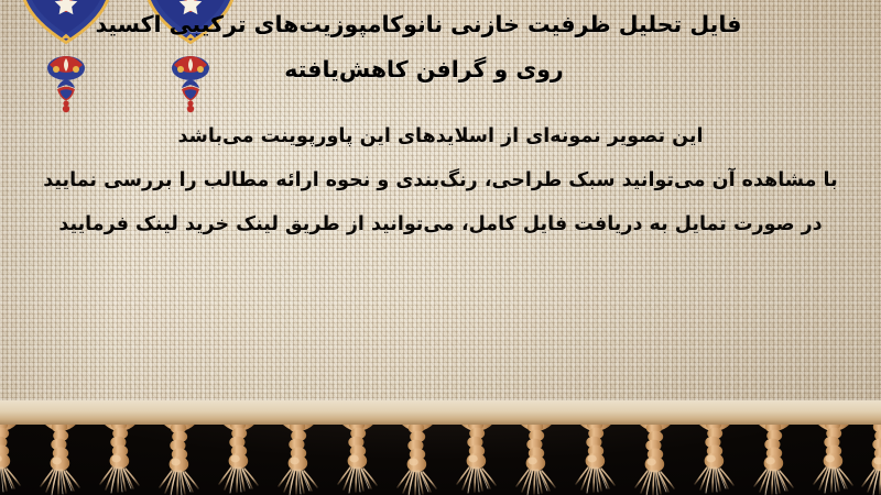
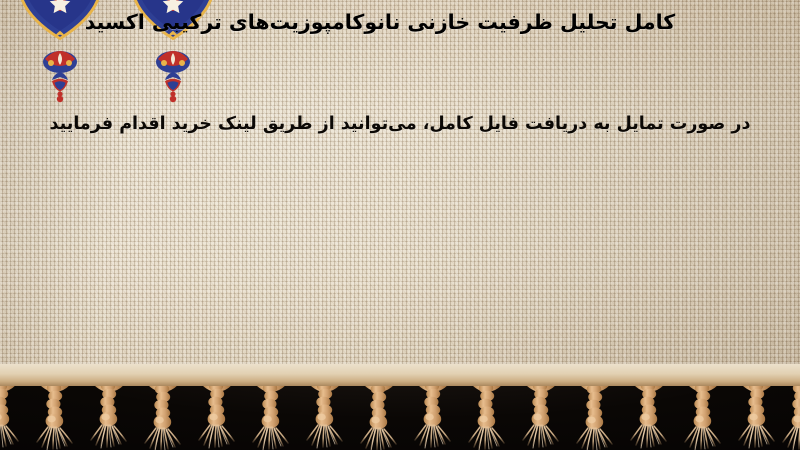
- فایل تحلیل ظرفیت خازنی نانوکامپوزیت‌های ترکیبی اکسید
+ کامل تحلیل ظرفیت خازنی نانوکامپوزیت‌های ترکیبی اکسید
- روی و گرافن کاهش‌یافته
- این تصویر نمونه‌ای از اسلایدهای این پاورپوینت می‌باشد
- با مشاهده آن می‌توانید سبک طراحی، رنگ‌بندی و نحوه ارائه مطالب را بررسی نمایید
- در صورت تمایل به دریافت فایل کامل، می‌توانید از طریق لینک خرید لینک فرمایید
+ در صورت تمایل به دریافت فایل کامل، می‌توانید از طریق لینک خرید اقدام فرمایید
